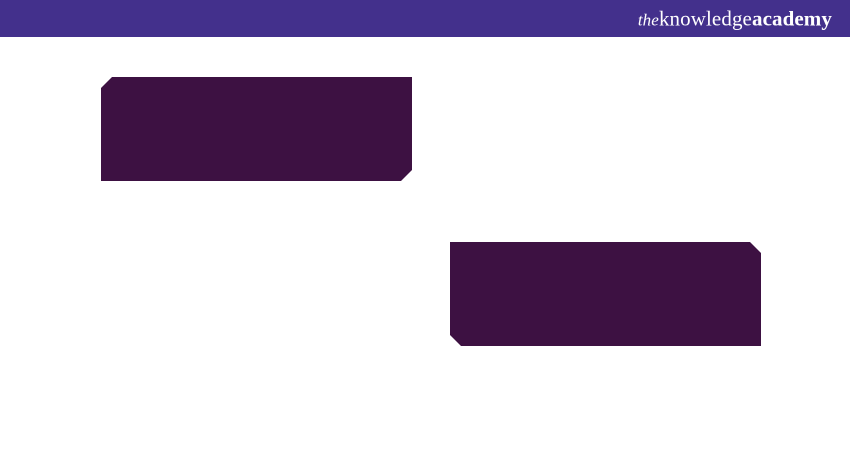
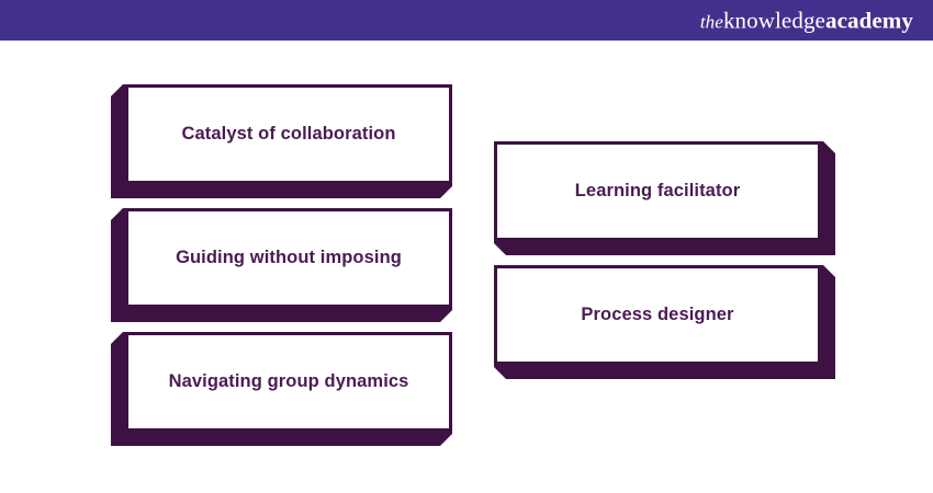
  theknowledgeacademy
+ Catalyst of collaboration
+ Guiding without imposing
+ Navigating group dynamics
+ Learning facilitator
+ Process designer
